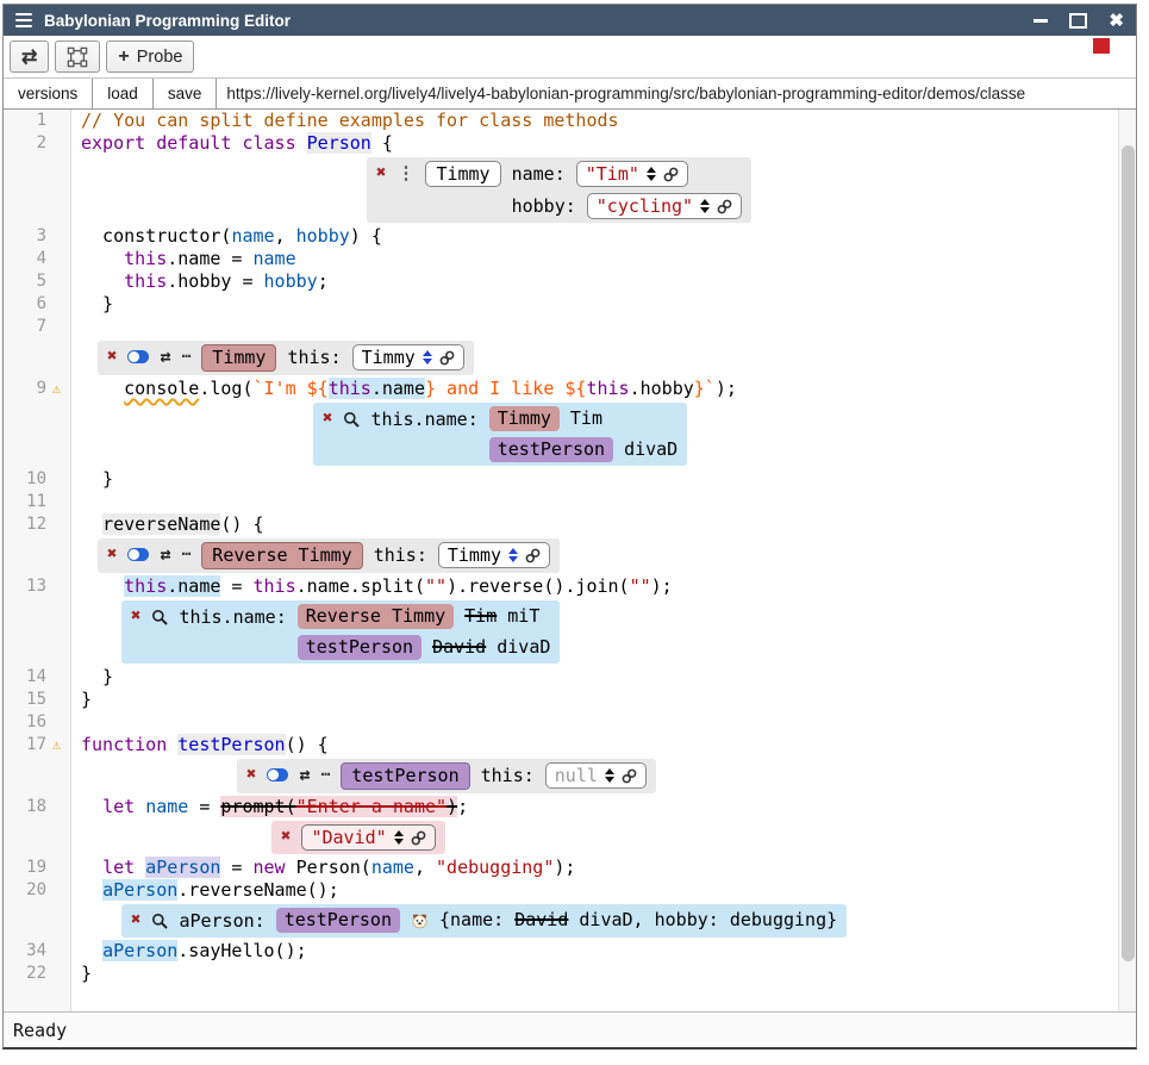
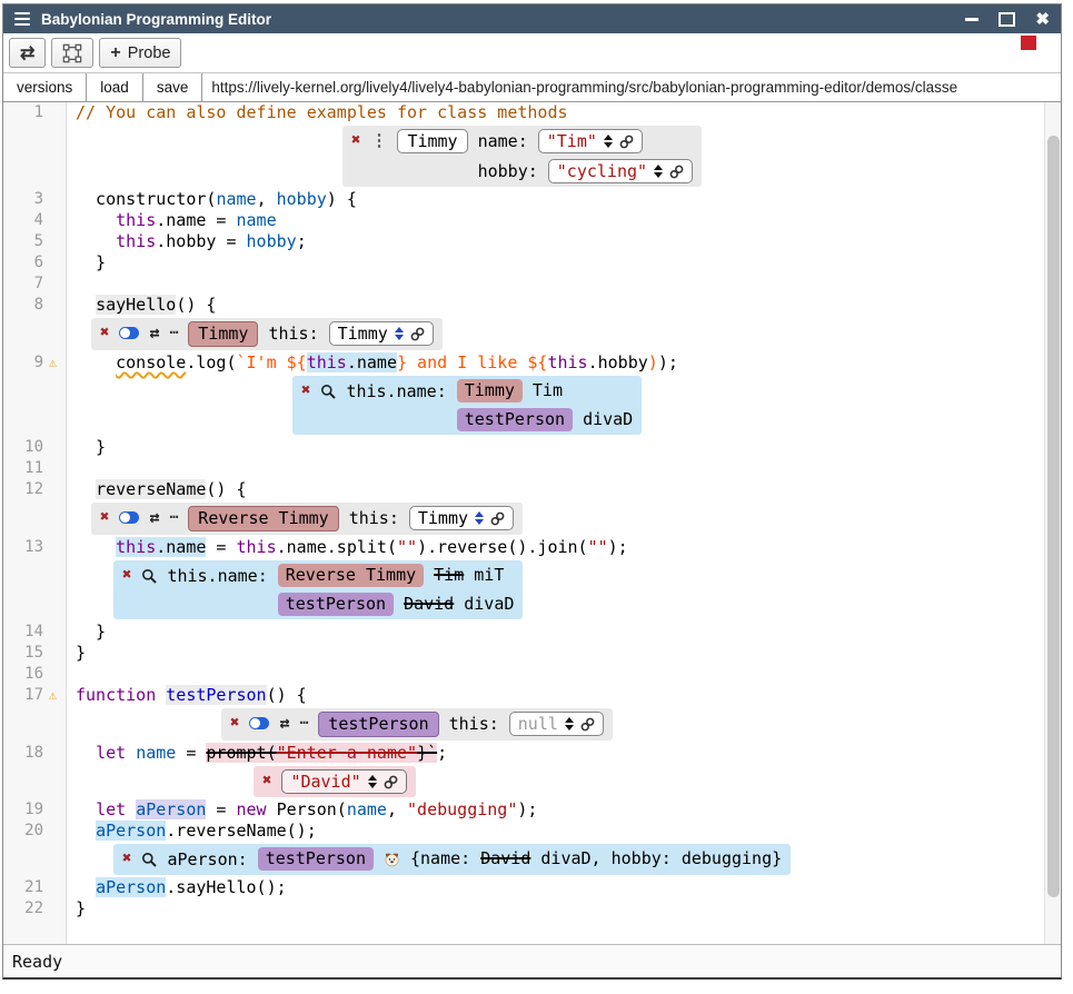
  Babylonian Programming Editor
  ✖
  ⇄
  +
  Probe
  versions
  load
  save
  https://lively-kernel.org/lively4/lively4-babylonian-programming/src/babylonian-programming-editor/demos/classe
  1
- // You can split define examples for class methods
+ // You can also define examples for class methods
- 2
- export default class Person {
  ✖
  ⋮
  Timmy
  name:
  "Tim"
  hobby:
  "cycling"
  3
  constructor(name, hobby) {
  4
  this.name = name
  5
  this.hobby = hobby;
  6
  }
  7
+ 8
+ sayHello() {
  ✖
  ⇄
  ⋯
  Timmy
  this:
  Timmy
  9
  ⚠
- console.log(`I'm ${this.name} and I like ${this.hobby}`);
+ console.log(`I'm ${this.name} and I like ${this.hobby));
  ✖
  this.name:
  Timmy
  Tim
  testPerson
  divaD
  10
  }
  11
  12
  reverseName() {
  ✖
  ⇄
  ⋯
  Reverse Timmy
  this:
  Timmy
  13
  this.name = this.name.split("").reverse().join("");
  ✖
  this.name:
  Reverse Timmy
  Tim miT
  testPerson
  David divaD
  14
  }
  15
  }
  16
  17
  ⚠
  function testPerson() {
  ✖
  ⇄
  ⋯
  testPerson
  this:
  null
  18
- let name = prompt("Enter a name");
+ let name = prompt("Enter a name"}`;
  ✖
  "David"
  19
  let aPerson = new Person(name, "debugging");
  20
  aPerson.reverseName();
  ✖
  aPerson:
  testPerson
  {name: David divaD, hobby: debugging}
- 34
+ 21
  aPerson.sayHello();
  22
  }
  Ready
